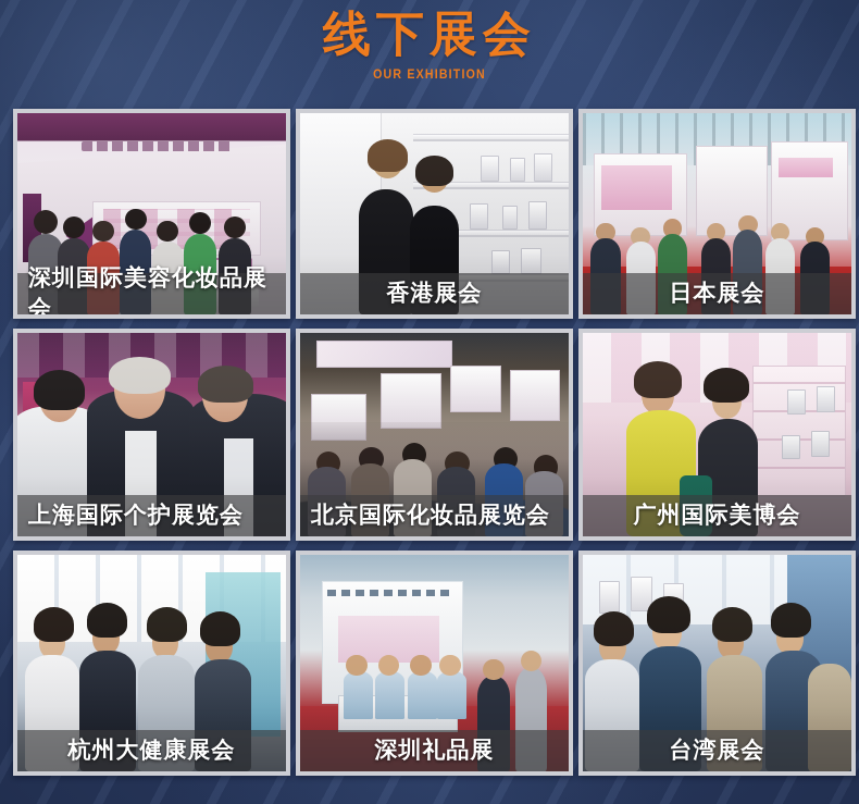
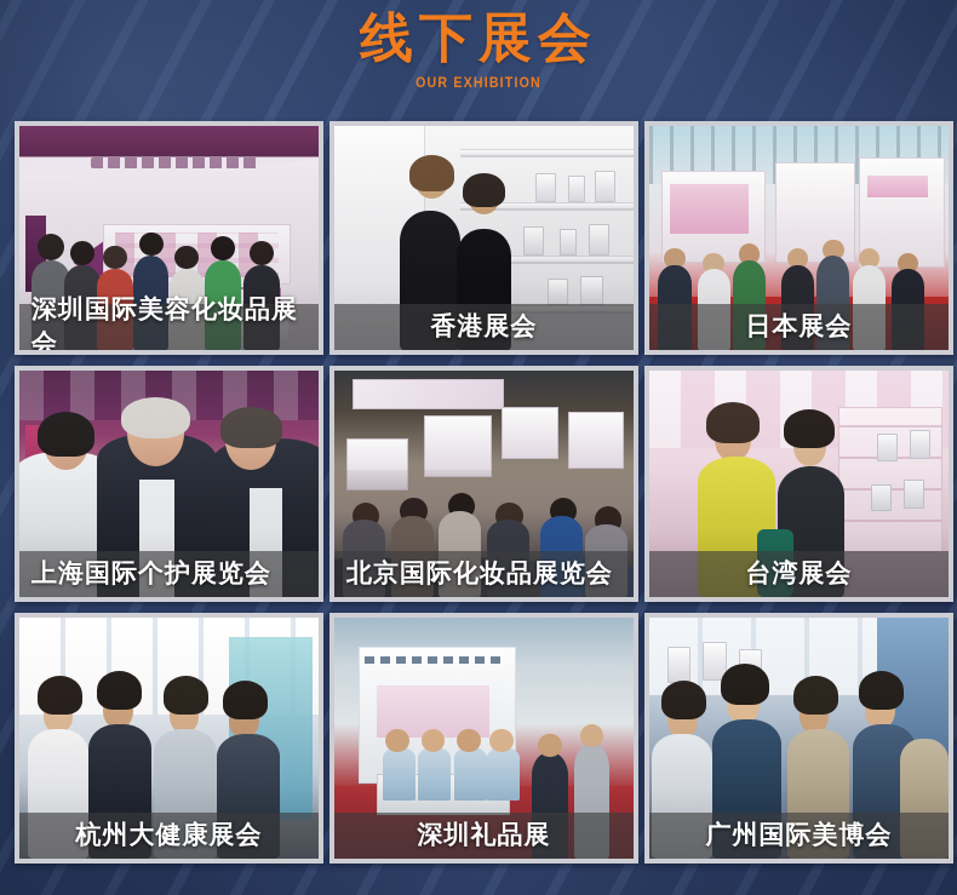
  线下展会
  OUR EXHIBITION
  深圳国际美容化妆品展会
  香港展会
  日本展会
  上海国际个护展览会
  北京国际化妆品展览会
- 广州国际美博会
+ 台湾展会
  杭州大健康展会
  深圳礼品展
- 台湾展会
+ 广州国际美博会
